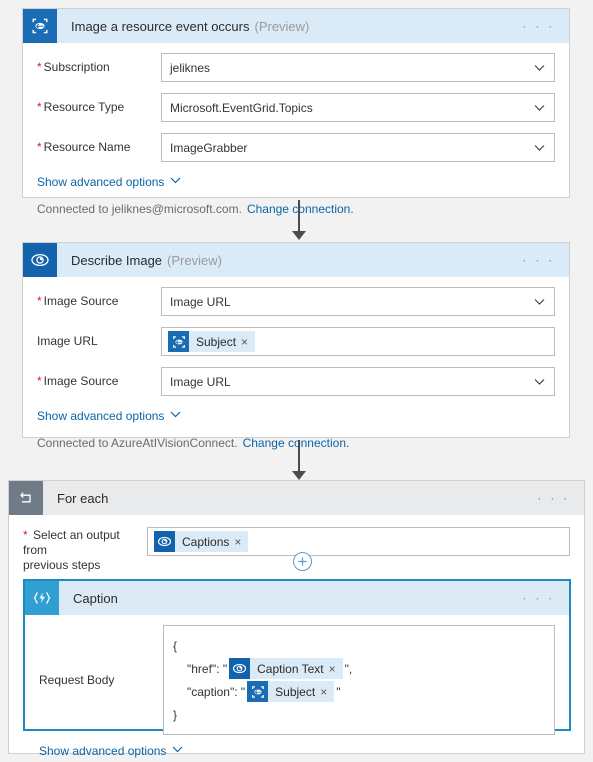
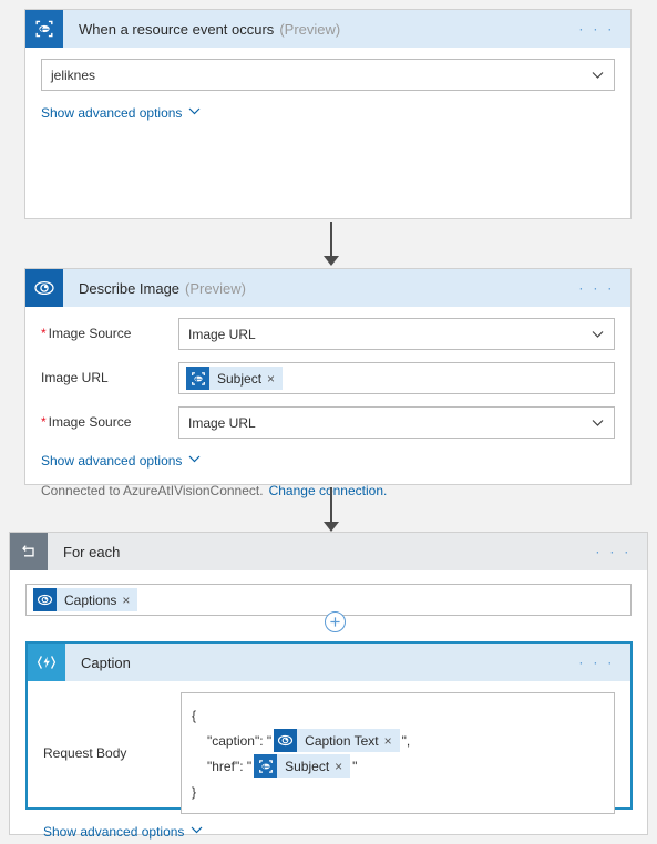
- Image a resource event occurs
+ When a resource event occurs
  (Preview)
  · · ·
- Subscription
  jeliknes
- Resource Type
- Microsoft.EventGrid.Topics
- Resource Name
- ImageGrabber
  Show advanced options
- Connected to jeliknes@microsoft.com.
- Change connection.
  Describe Image
  (Preview)
  · · ·
  Image Source
  Image URL
  Image URL
  Subject
  ×
  Image Source
  Image URL
  Show advanced options
  Connected to AzureAtIVisionConnect.
  Change cnnection.
  For each
  · · ·
- Select an output from
- previous steps
  Captions
  ×
  Caption
  · · ·
  Request Body
  {
- "href": "
+ "caption": "
  Caption Text
  ×
  ",
- "caption": "
+ "href": "
  Subject
  ×
  "
  }
  Show advanced options
